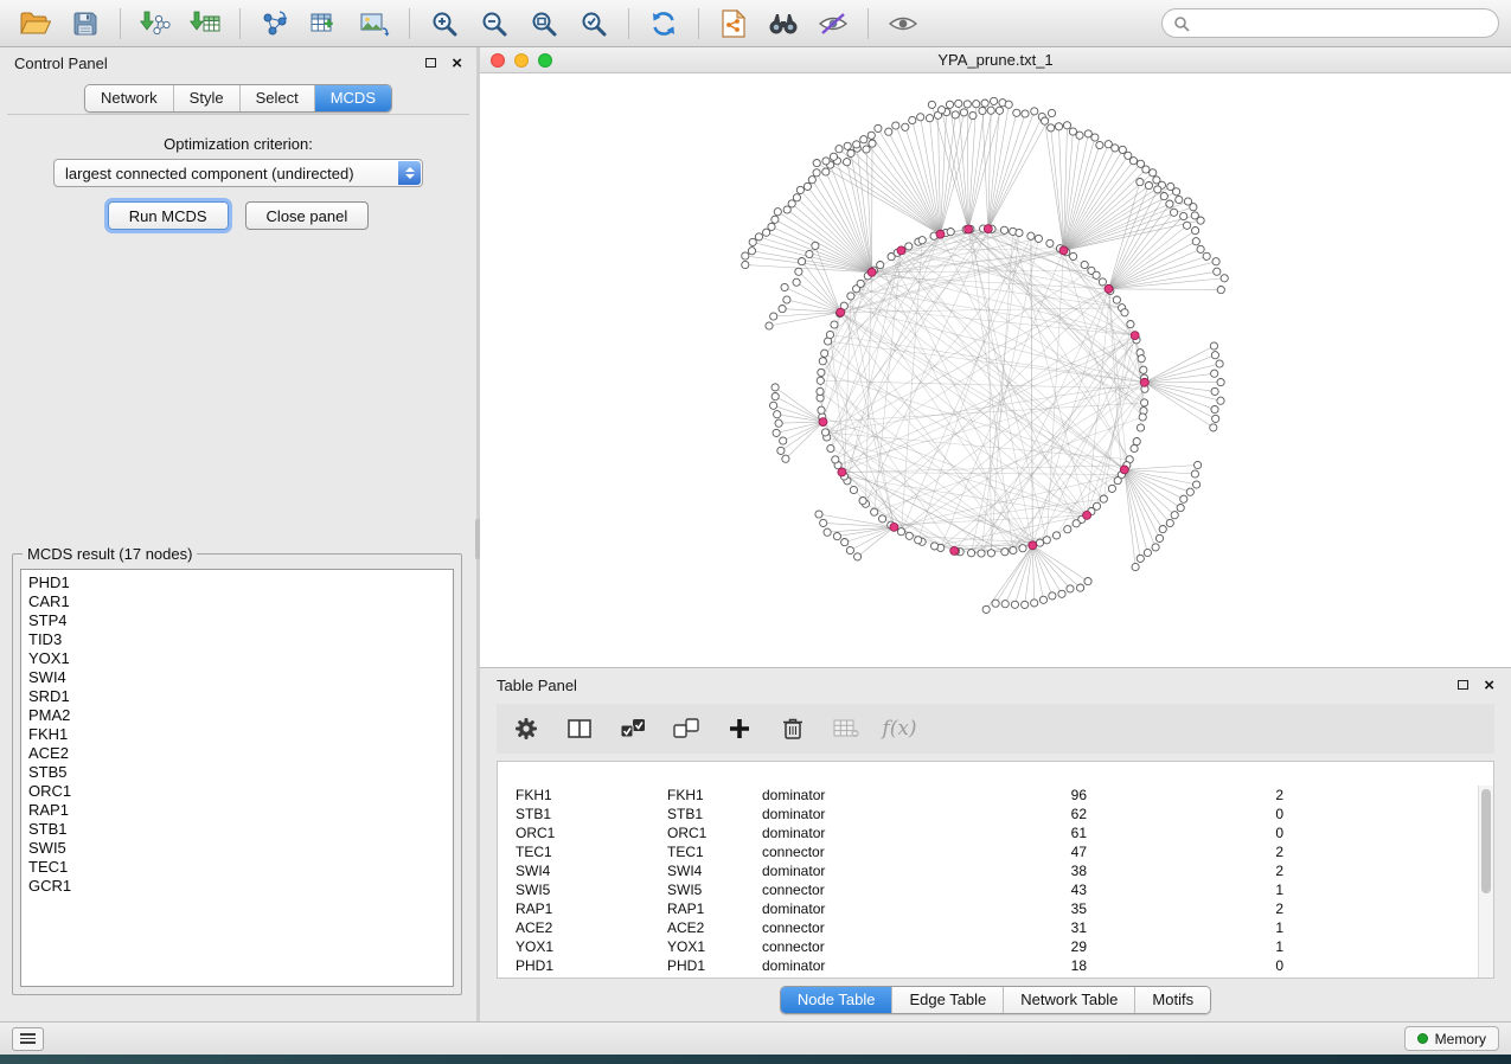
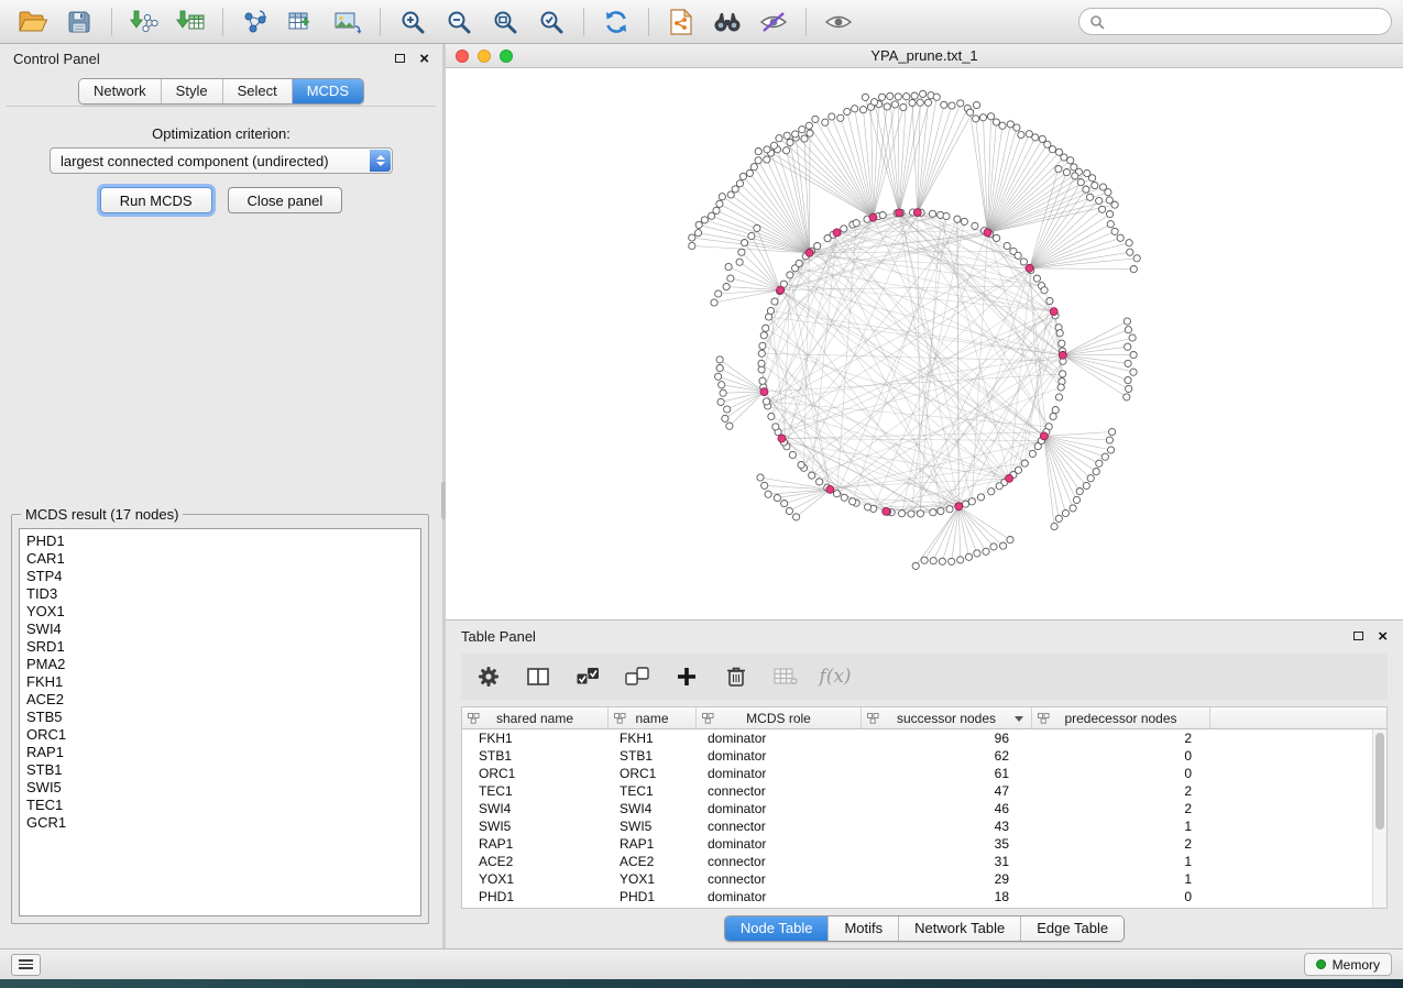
  Control Panel
  ×
  Network
  Style
  Select
  MCDS
  Optimization criterion:
  largest connected component (undirected)
  Run MCDS
  Close panel
  MCDS result (17 nodes)
  PHD1
  CAR1
  STP4
  TID3
  YOX1
  SWI4
  SRD1
  PMA2
  FKH1
  ACE2
  STB5
  ORC1
  RAP1
  STB1
  SWI5
  TEC1
  GCR1
  YPA_prune.txt_1
  Table Panel
  ×
  f(x)
+ shared name
+ name
+ MCDS role
+ successor nodes
+ predecessor nodes
  FKH1
  FKH1
  dominator
  96
  2
  STB1
  STB1
  dominator
  62
  0
  ORC1
  ORC1
  dominator
  61
  0
  TEC1
  TEC1
  connector
  47
  2
  SWI4
  SWI4
  dominator
- 38
+ 46
  2
  SWI5
  SWI5
  connector
  43
  1
  RAP1
  RAP1
  dominator
  35
  2
  ACE2
  ACE2
  connector
  31
  1
  YOX1
  YOX1
  connector
  29
  1
  PHD1
  PHD1
  dominator
  18
  0
  Node Table
- Edge Table
+ Motifs
  Network Table
- Motifs
+ Edge Table
  Memory
